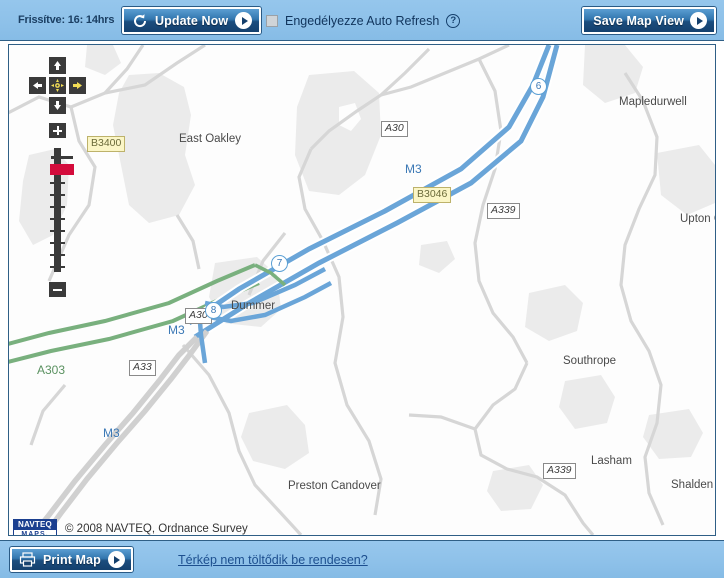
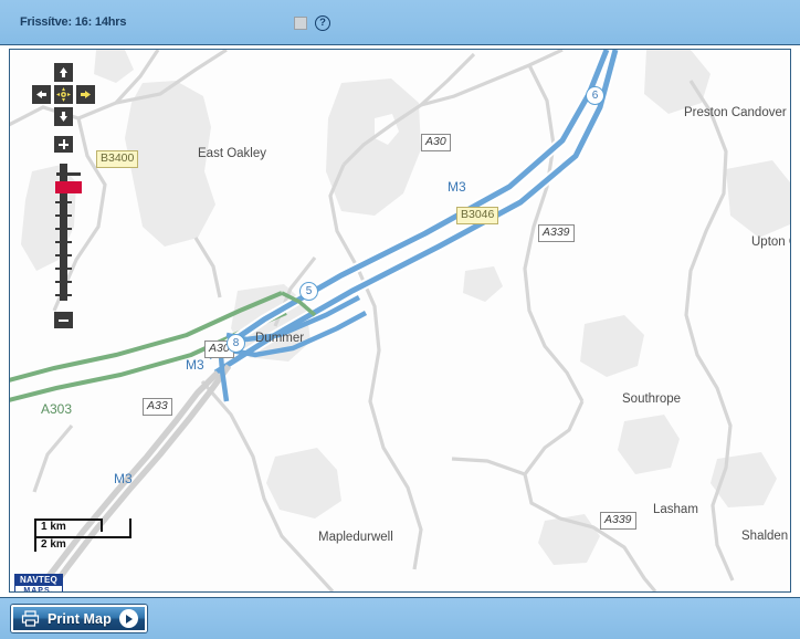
  Frissítve: 16: 14hrs
- Update Now
- Engedélyezze Auto Refresh
  ?
- Save Map View
  East Oakley
- Mapledurwell
+ Preston Candover
  Upton
  Dummer
  Southrope
  Lasham
  Shalden
- Preston Candover
+ Mapledurwell
  M3
  M3
  M3
  A303
  A30
  A339
  A33
  A30
  A339
  B3400
  B3046
  6
- 7
+ 5
  8
+ 1 km
+ 2 km
  NAVTEQ
- © 2008 NAVTEQ, Ordnance Survey
  Print Map
- Térkép nem töltődik be rendesen?
